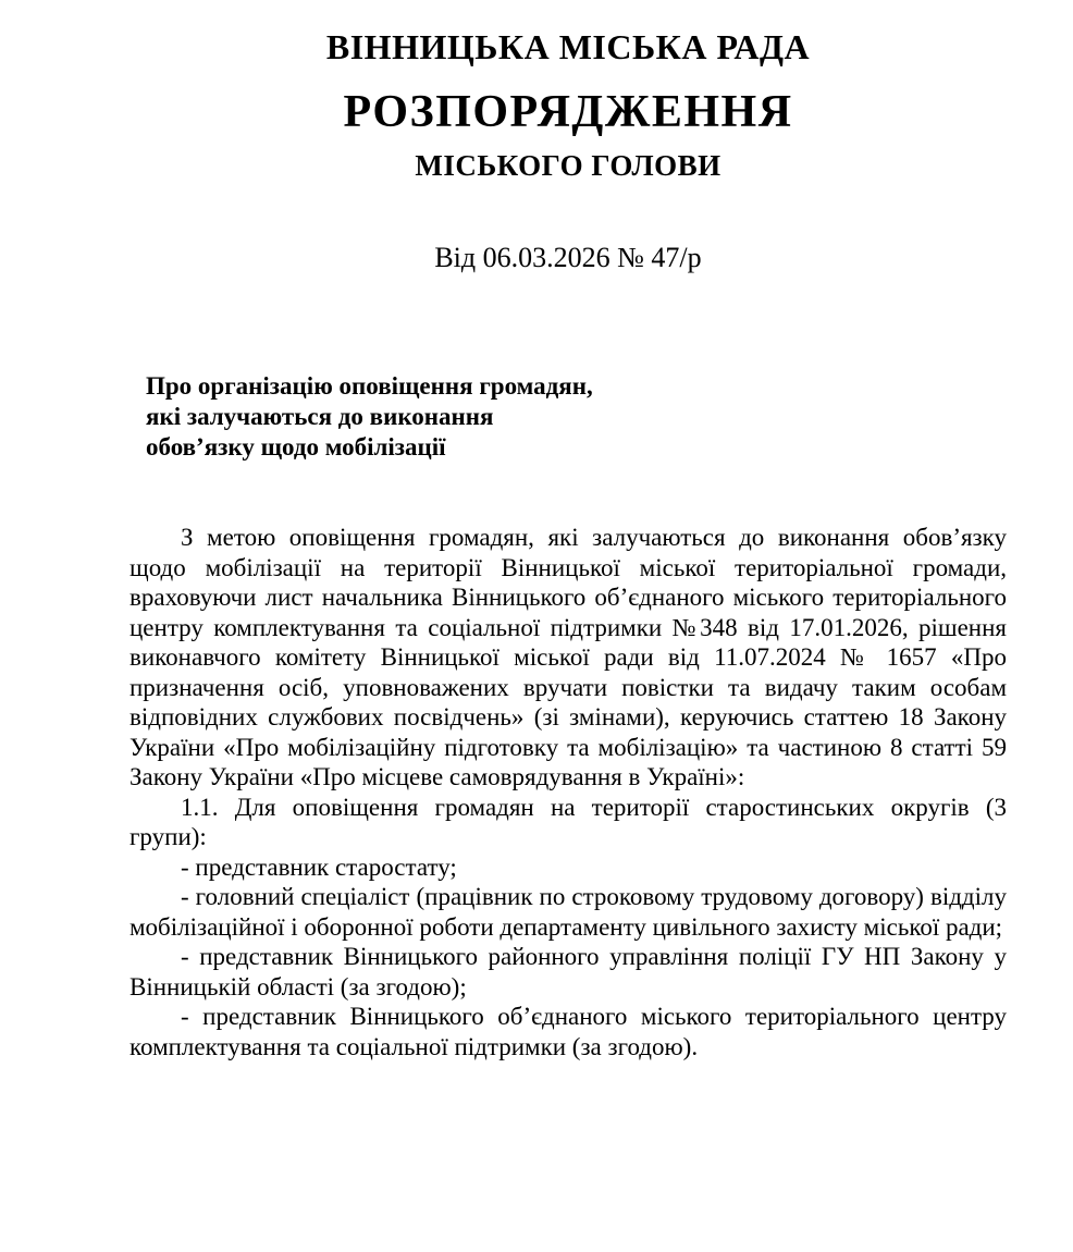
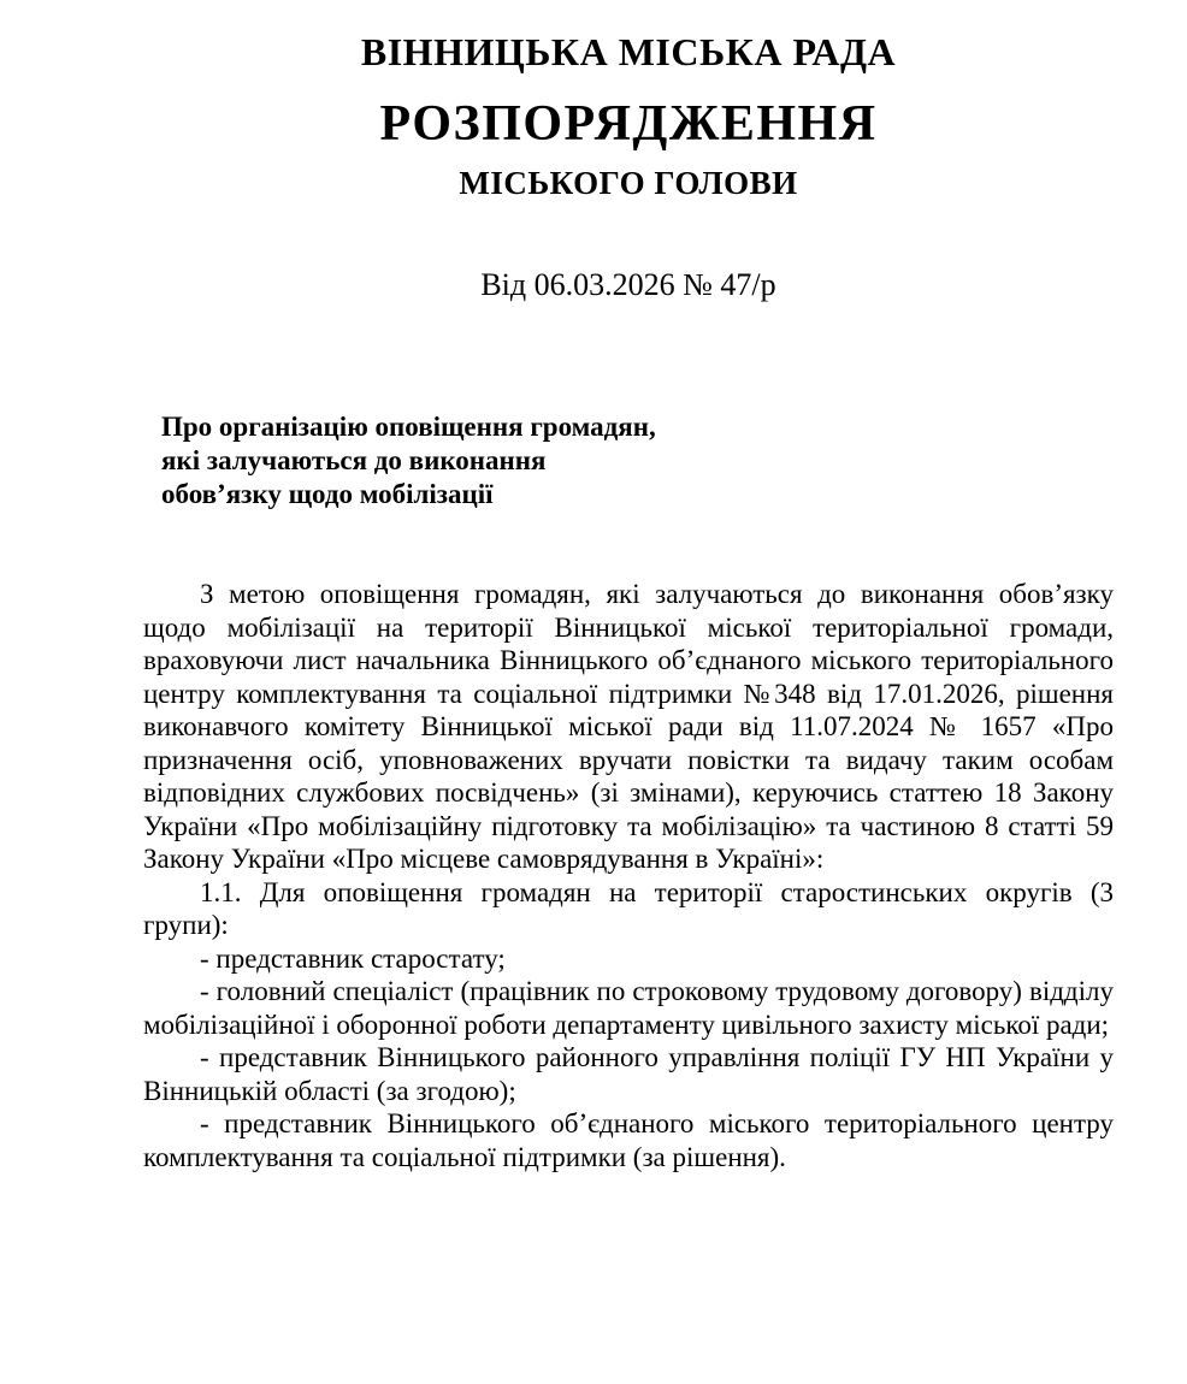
  ВІННИЦЬКА МІСЬКА РАДА
  РОЗПОРЯДЖЕННЯ
  МІСЬКОГО ГОЛОВИ
  Від 06.03.2026 № 47/р
  Про організацію оповіщення громадян,
  які залучаються до виконання
  обов’язку щодо мобілізації
  З метою оповіщення громадян, які залучаються до виконання обов’язку щодо мобілізації на території Вінницької міської територіальної громади, враховуючи лист начальника Вінницького об’єднаного міського територіального центру комплектування та соціальної підтримки №348 від 17.01.2026, рішення виконавчого комітету Вінницької міської ради від 11.07.2024 № 1657 «Про призначення осіб, уповноважених вручати повістки та видачу таким особам відповідних службових посвідчень» (зі змінами), керуючись статтею 18 Закону України «Про мобілізаційну підготовку та мобілізацію» та частиною 8 статті 59 Закону України «Про місцеве самоврядування в Україні»:
  1.1. Для оповіщення громадян на території старостинських округів (3 групи):
  - представник старостату;
  - головний спеціаліст (працівник по строковому трудовому договору) відділу мобілізаційної і оборонної роботи департаменту цивільного захисту міської ради;
- - представник Вінницького районного управління поліції ГУ НП Закону у Вінницькій області (за згодою);
+ - представник Вінницького районного управління поліції ГУ НП України у Вінницькій області (за згодою);
- - представник Вінницького об’єднаного міського територіального центру комплектування та соціальної підтримки (за згодою).
+ - представник Вінницького об’єднаного міського територіального центру комплектування та соціальної підтримки (за рішення).
